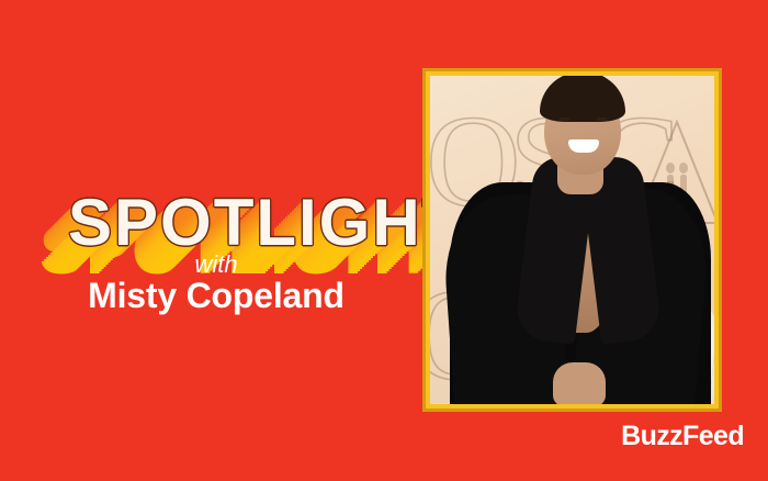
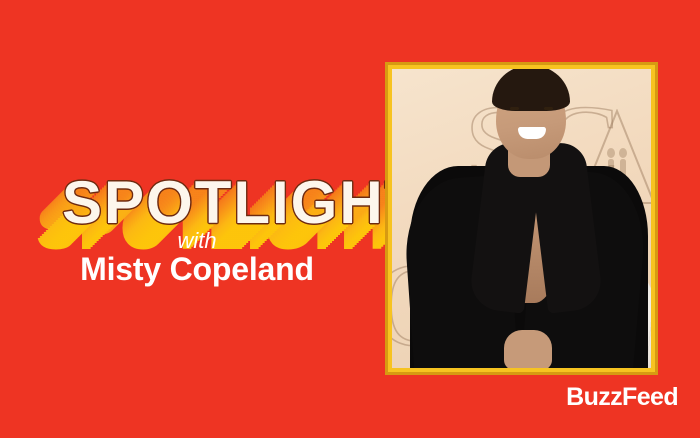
  SPOTLIGH
  with
  Misty Copeland
- O
  C
  BuzzFeed
